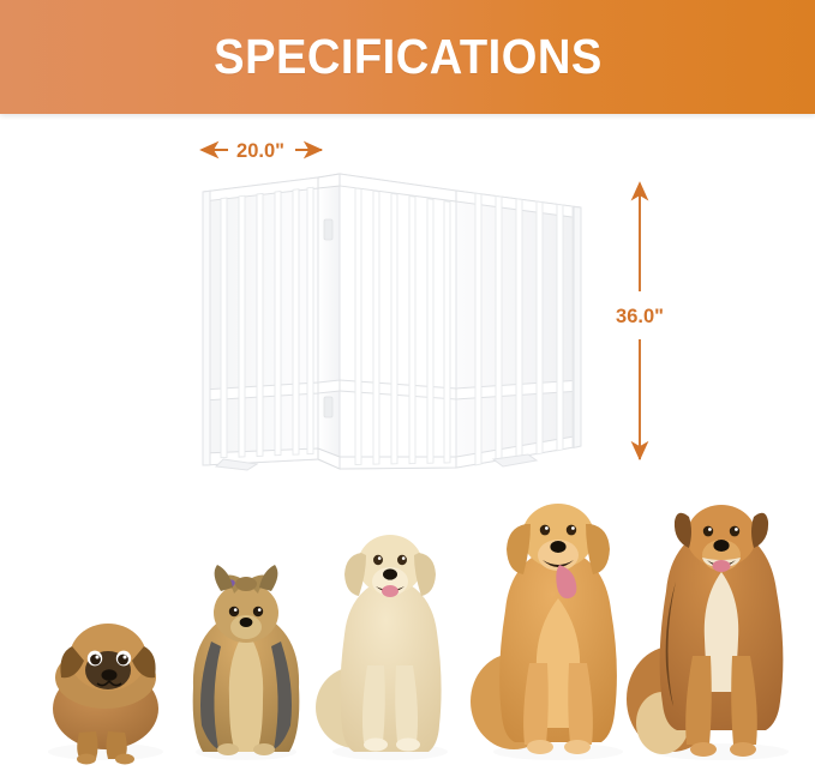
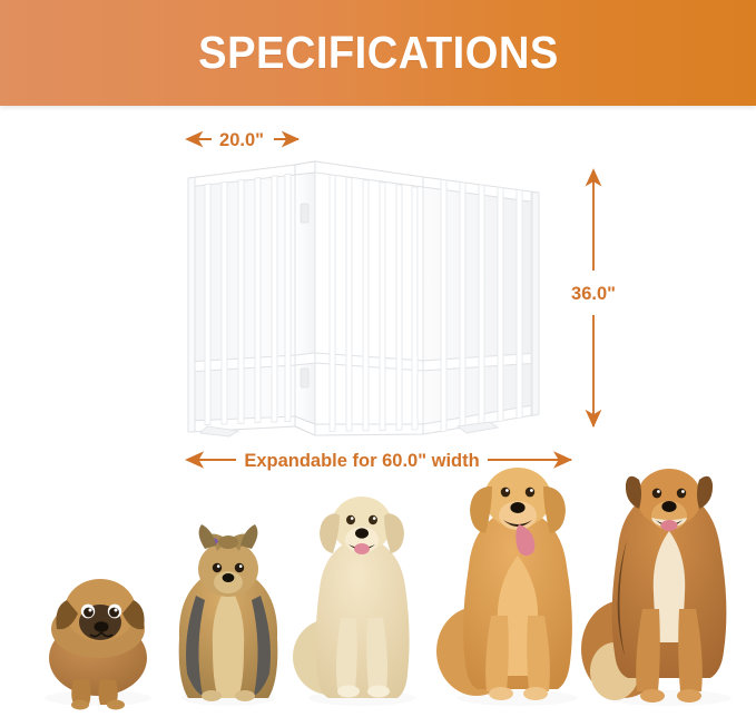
  SPECIFICATIONS
  20.0"
  36.0"
+ Expandable for 60.0" width
